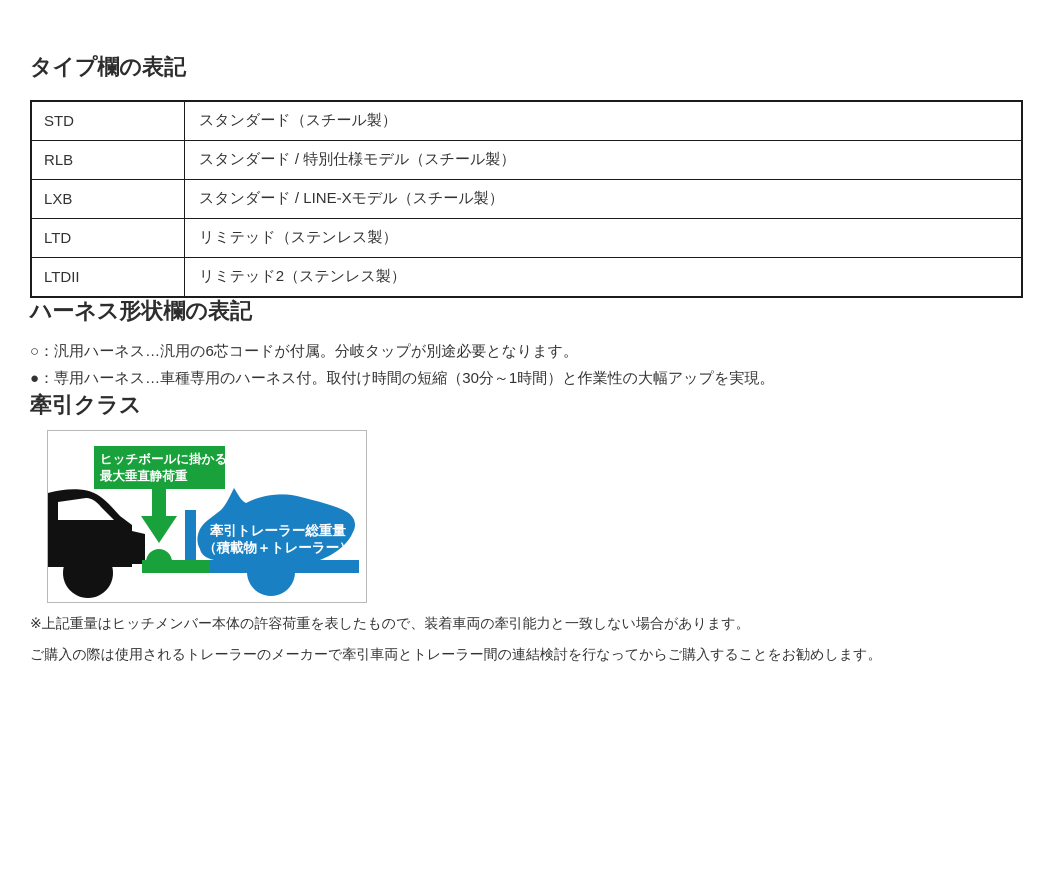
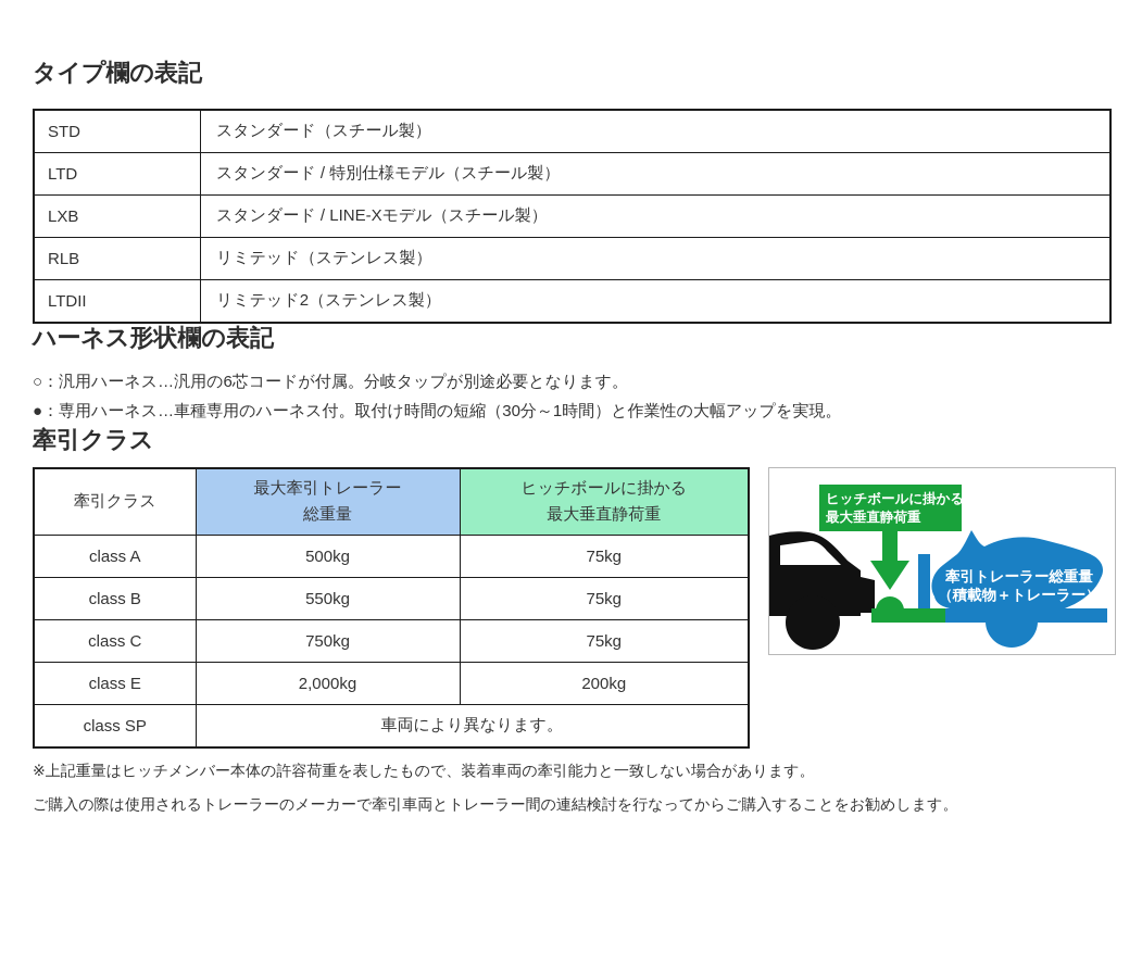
  タイプ欄の表記
  STD	スタンダード（スチール製）
- RLB	スタンダード / 特別仕様モデル（スチール製）
+ LTD	スタンダード / 特別仕様モデル（スチール製）
  LXB	スタンダード / LINE-Xモデル（スチール製）
- LTD	リミテッド（ステンレス製）
+ RLB	リミテッド（ステンレス製）
  LTDII	リミテッド2（ステンレス製）
  ハーネス形状欄の表記
  ○：汎用ハーネス…汎用の6芯コードが付属。分岐タップが別途必要となります。
  ●：専用ハーネス…車種専用のハーネス付。取付け時間の短縮（30分～1時間）と作業性の大幅アップを実現。
  牽引クラス
+ 牽引クラス	最大牽引トレーラー 総重量	ヒッチボールに掛かる 最大垂直静荷重
+ class A	500kg	75kg
+ class B	550kg	75kg
+ class C	750kg	75kg
+ class E	2,000kg	200kg
+ class SP	車両により異なります。
  ヒッチボールに掛かる
  最大垂直静荷重
  牽引トレーラー総重量
  （積載物＋トレーラー）
  ※上記重量はヒッチメンバー本体の許容荷重を表したもので、装着車両の牽引能力と一致しない場合があります。
  ご購入の際は使用されるトレーラーのメーカーで牽引車両とトレーラー間の連結検討を行なってからご購入することをお勧めします。
